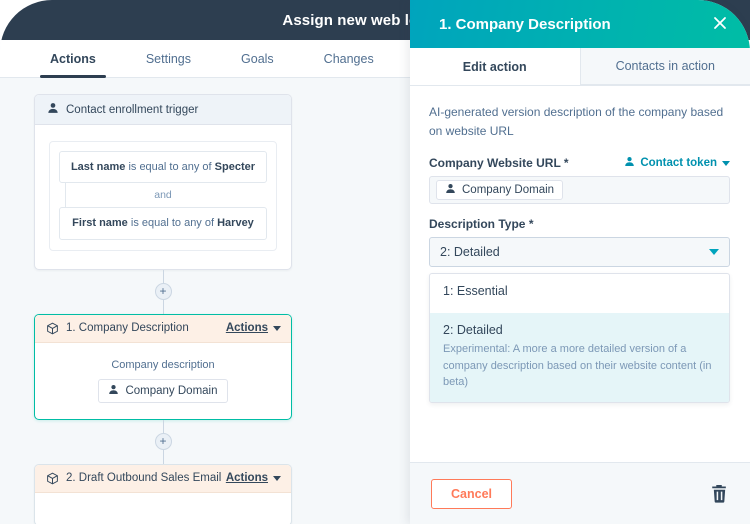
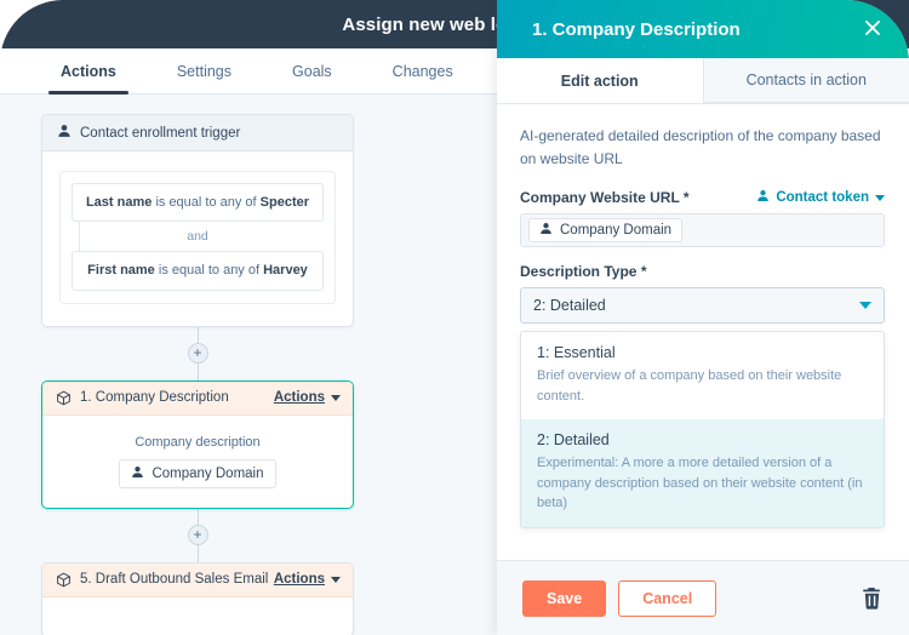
  Assign new web l
  Actions
  Settings
  Goals
  Changes
  Contact enrollment trigger
  Last name is equal to any of Specter
  and
  First name is equal to any of Harvey
  +
  1. Company Description
  Actions
  Company description
  Company Domain
  +
- 2. Draft Outbound Sales Email
+ 5. Draft Outbound Sales Email
  Actions
  1. Company Description
  Edit action
  Contacts in action
- AI-generated version description of the company based on website URL
+ AI-generated detailed description of the company based on website URL
  Company Website URL *
  Contact token
  Company Domain
  Description Type *
  2: Detailed
  1: Essential
+ Brief overview of a company based on their website content.
  2: Detailed
  Experimental: A more a more detailed version of a company description based on their website content (in beta)
+ Save
  Cancel
